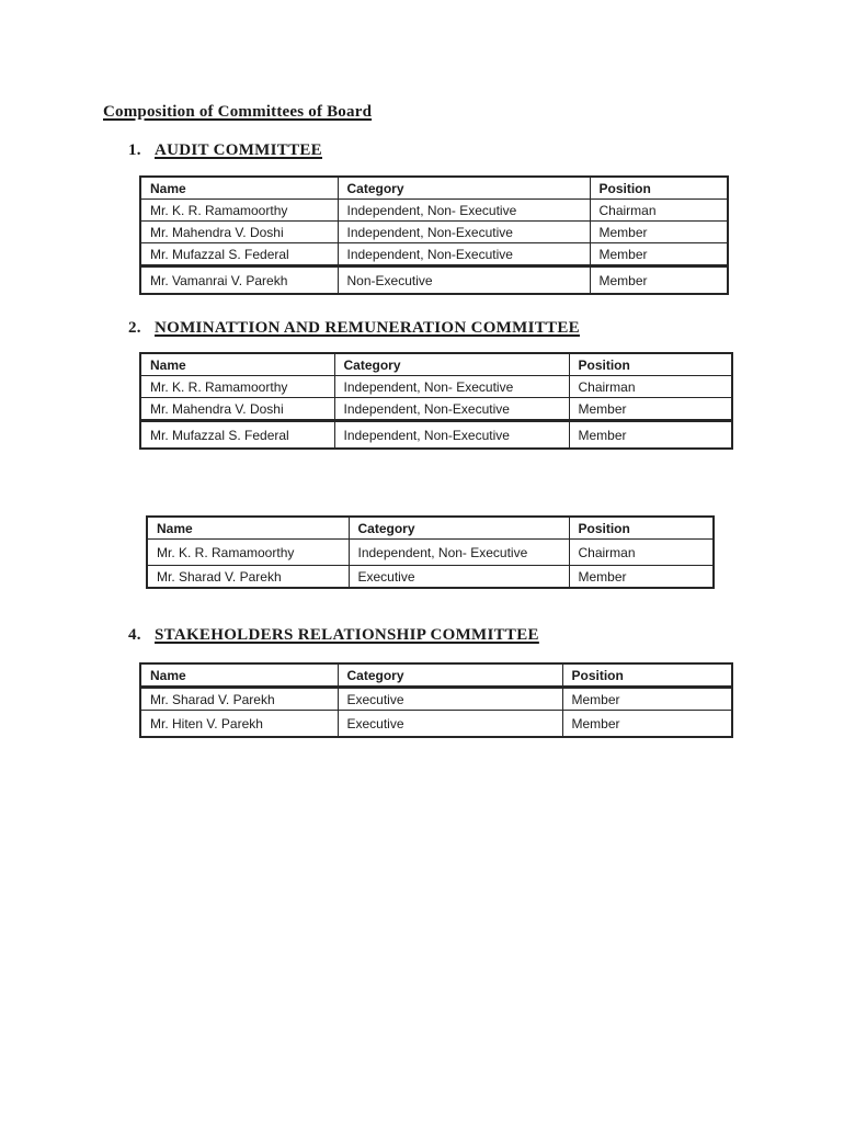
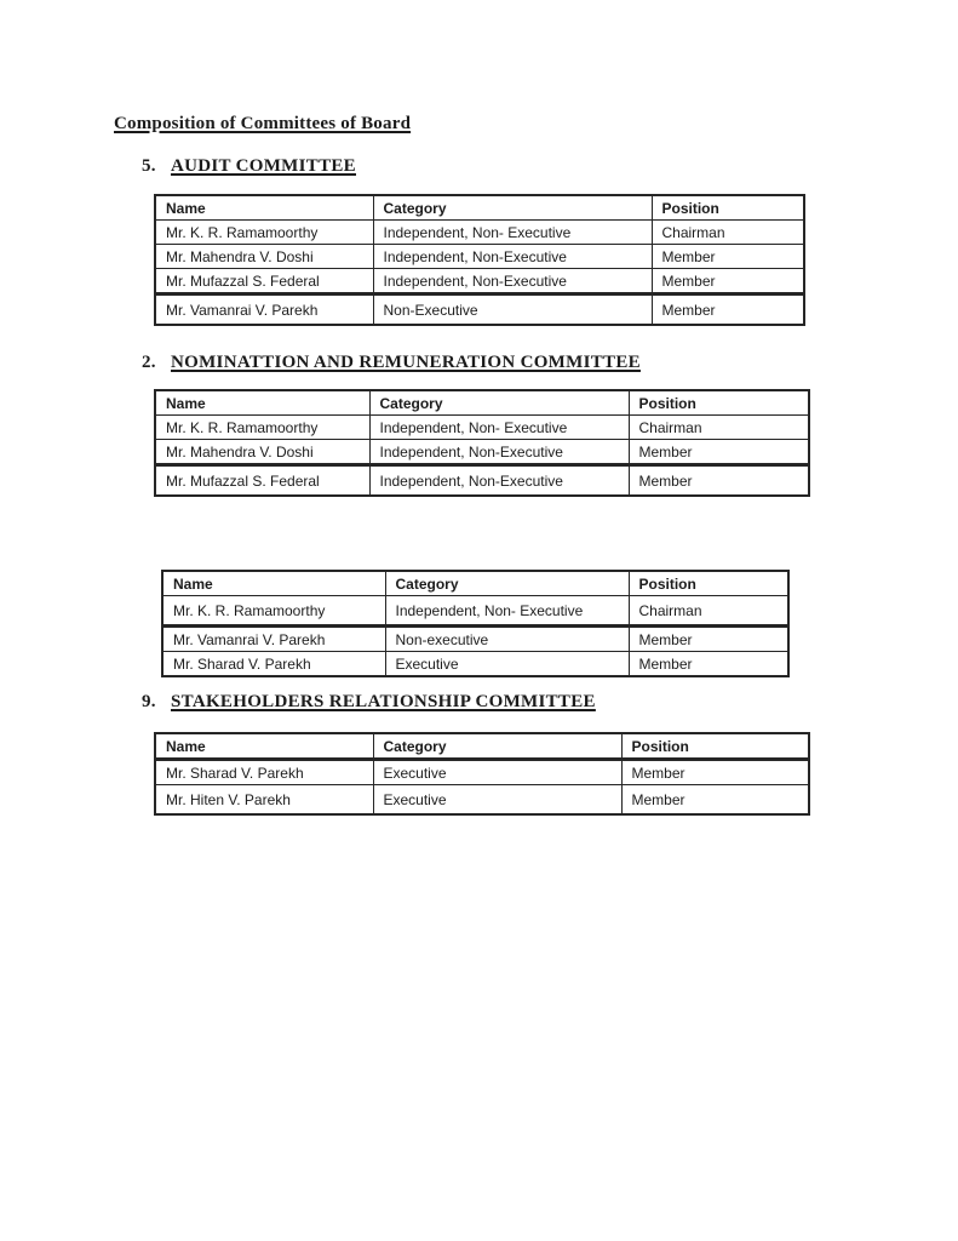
  Composition of Committees of Board
- 1. AUDIT COMMITTEE
+ 5. AUDIT COMMITTEE
  Name	Category	Position
  Mr. K. R. Ramamoorthy	Independent, Non- Executive	Chairman
  Mr. Mahendra V. Doshi	Independent, Non-Executive	Member
  Mr. Mufazzal S. Federal	Independent, Non-Executive	Member
  Mr. Vamanrai V. Parekh	Non-Executive	Member
  2. NOMINATTION AND REMUNERATION COMMITTEE
  Name	Category	Position
  Mr. K. R. Ramamoorthy	Independent, Non- Executive	Chairman
  Mr. Mahendra V. Doshi	Independent, Non-Executive	Member
  Mr. Mufazzal S. Federal	Independent, Non-Executive	Member
  Name	Category	Position
  Mr. K. R. Ramamoorthy	Independent, Non- Executive	Chairman
+ Mr. Vamanrai V. Parekh	Non-executive	Member
  Mr. Sharad V. Parekh	Executive	Member
- 4. STAKEHOLDERS RELATIONSHIP COMMITTEE
+ 9. STAKEHOLDERS RELATIONSHIP COMMITTEE
  Name	Category	Position
  Mr. Sharad V. Parekh	Executive	Member
  Mr. Hiten V. Parekh	Executive	Member
